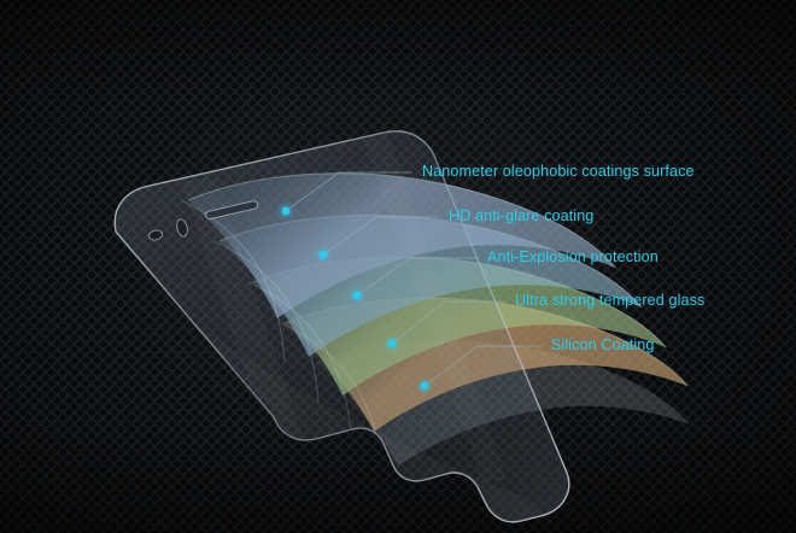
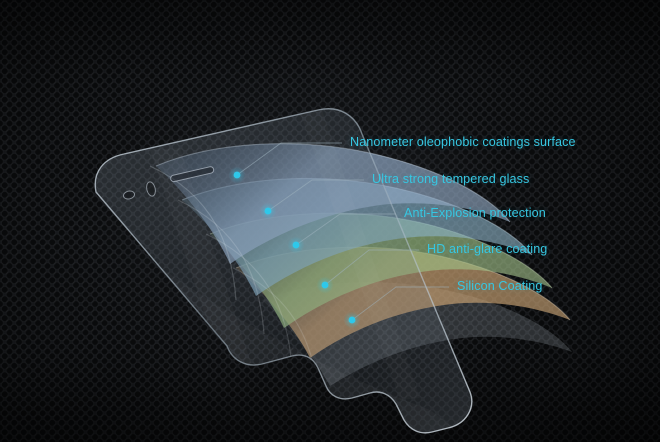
  Nanometer oleophobic coatings surface
- HD anti-glare coating
+ Ultra strong tempered glass
  Anti-Explosion protection
- Ultra strong tempered glass
+ HD anti-glare coating
  Silicon Coating
